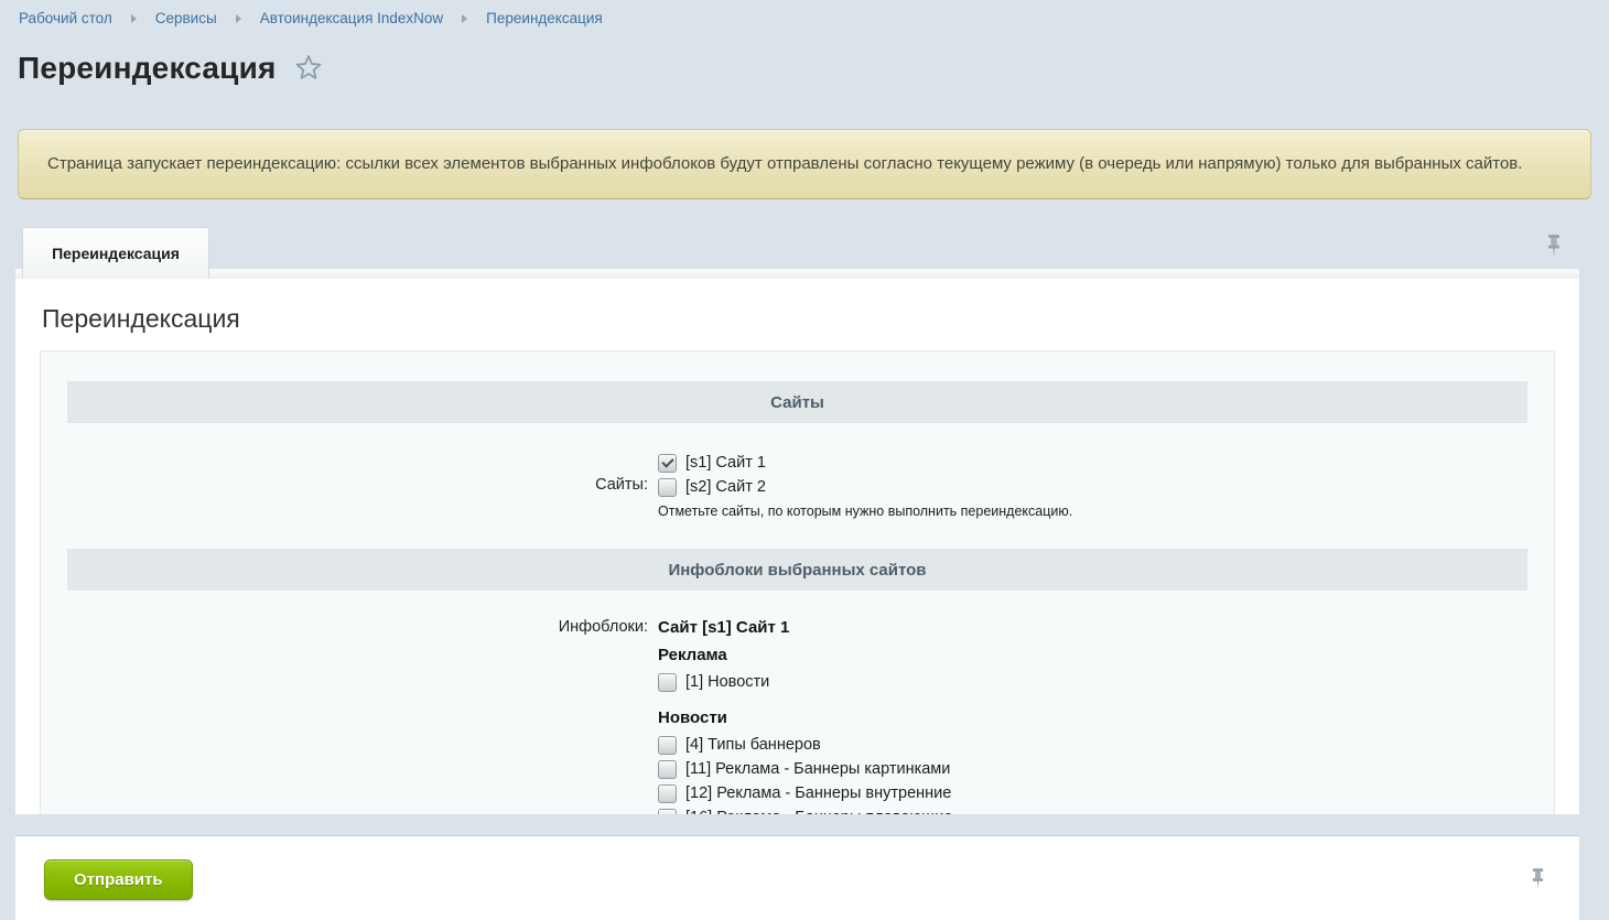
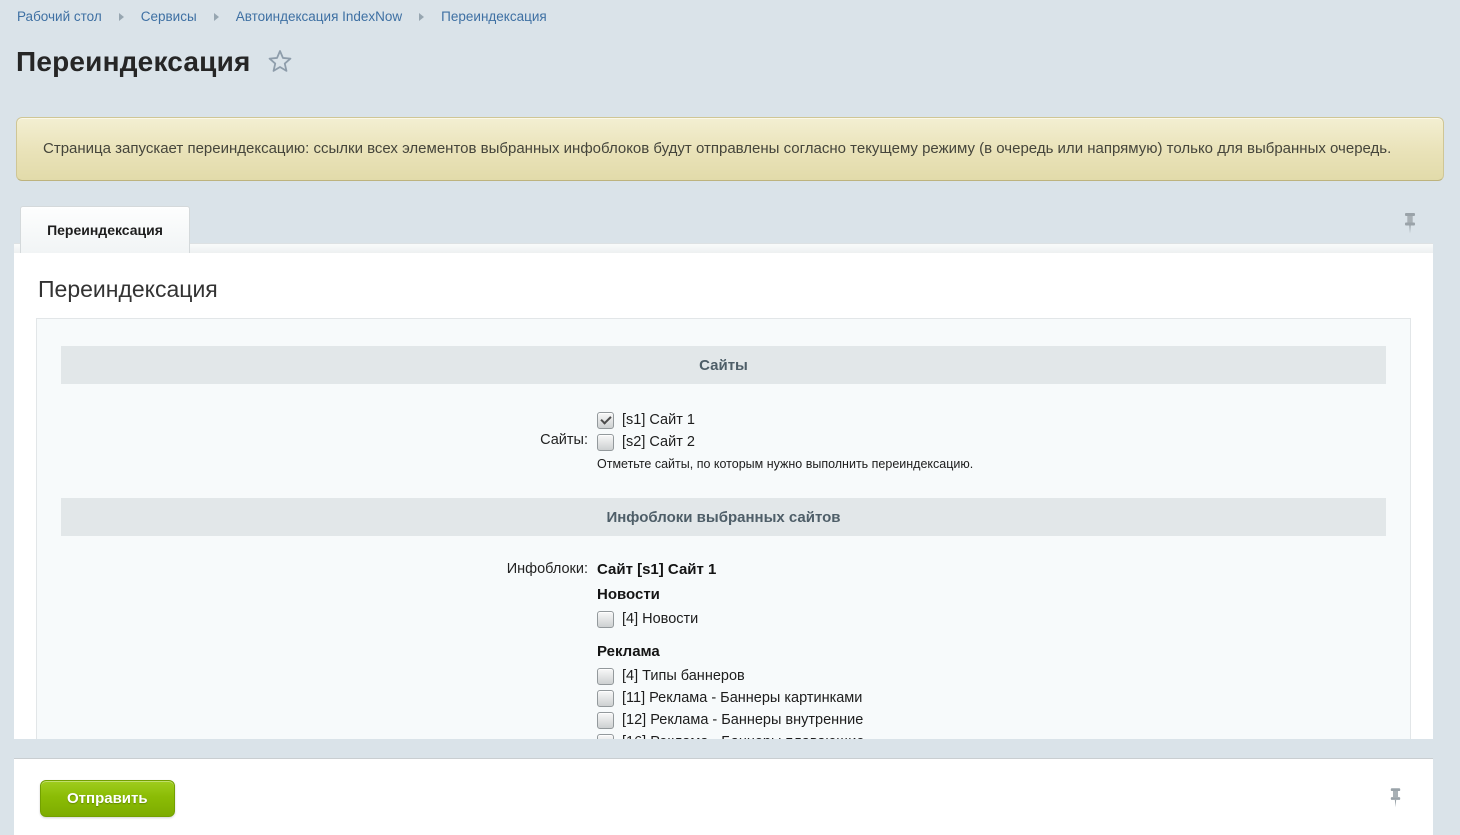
  Рабочий стол
  Сервисы
  Автоиндексация IndexNow
  Переиндексация
  Переиндексация
- Страница запускает переиндексацию: ссылки всех элементов выбранных инфоблоков будут отправлены согласно текущему режиму (в очередь или напрямую) только для выбранных сайтов.
+ Страница запускает переиндексацию: ссылки всех элементов выбранных инфоблоков будут отправлены согласно текущему режиму (в очередь или напрямую) только для выбранных очередь.
  Переиндексация
  Переиндексация
  Сайты
  Сайты:
  [s1] Сайт 1
  [s2] Сайт 2
  Отметьте сайты, по которым нужно выполнить переиндексацию.
  Инфоблоки выбранных сайтов
  Инфоблоки:
  Сайт [s1] Сайт 1
- Реклама
+ Новости
- [1] Новости
+ [4] Новости
- Новости
+ Реклама
  [4] Типы баннеров
  [11] Реклама - Баннеры картинками
  [12] Реклама - Баннеры внутренние
  Отправить
